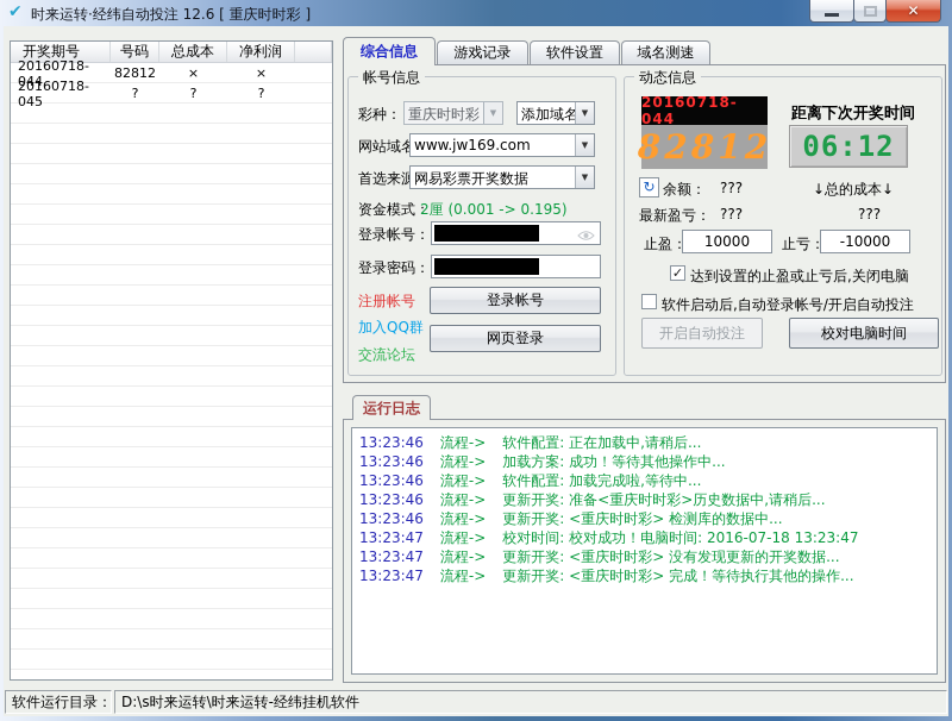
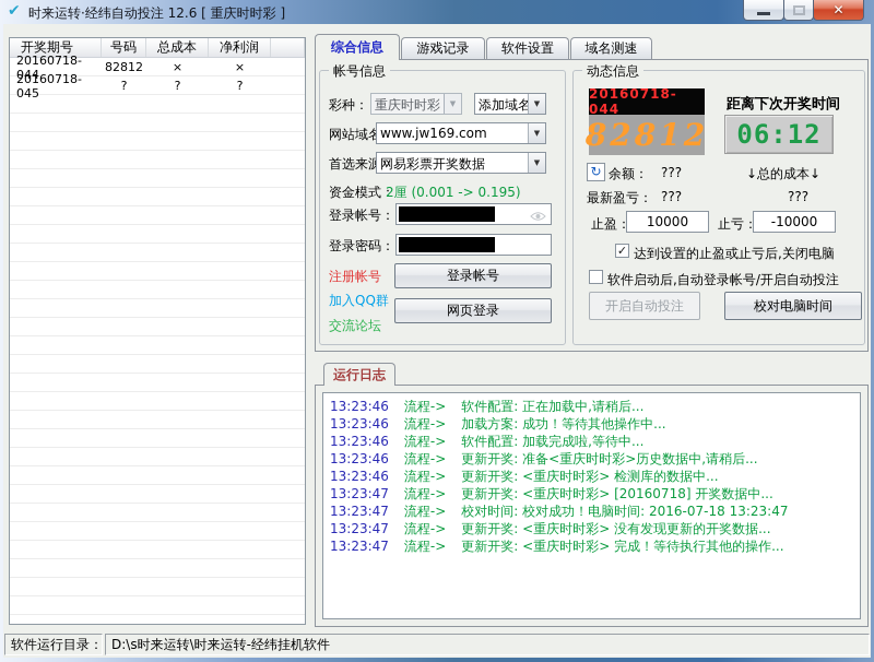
  ✔
  时来运转·经纬自动投注 12.6 [ 重庆时时彩 ]
  ✕
  开奖期号
  号码
  总成本
  净利润
  20160718-044
  82812
  ×
  ×
  20160718-045
  ?
  ?
  ?
  综合信息
  游戏记录
  软件设置
  域名测速
  帐号信息
  彩种：
  重庆时时彩
  ▼
  添加域名
  ▼
  网站域名
  www.jw169.com
  ▼
  首选来源
  网易彩票开奖数据
  ▼
  资金模式：
  2厘 (0.001 -> 0.195)
  登录帐号：
  登录密码：
  注册帐号
  加入QQ群
  交流论坛
  登录帐号
  网页登录
  动态信息
  20160718-044
  82812
  距离下次开奖时间
  06:12
  ↻
  余额：
  ???
  ↓总的成本↓
  最新盈亏：
  ???
  ???
  止盈：
  10000
  止亏：
  -10000
  ✓
  达到设置的止盈或止亏后,关闭电脑
  软件启动后,自动登录帐号/开启自动投注
  开启自动投注
  校对电脑时间
  运行日志
  13:23:46 流程-> 软件配置: 正在加载中,请稍后...
  13:23:46 流程-> 加载方案: 成功！等待其他操作中...
  13:23:46 流程-> 软件配置: 加载完成啦,等待中...
  13:23:46 流程-> 更新开奖: 准备<重庆时时彩>历史数据中,请稍后...
  13:23:46 流程-> 更新开奖: <重庆时时彩> 检测库的数据中...
+ 13:23:47 流程-> 更新开奖: <重庆时时彩> [20160718] 开奖数据中...
  13:23:47 流程-> 校对时间: 校对成功！电脑时间: 2016-07-18 13:23:47
  13:23:47 流程-> 更新开奖: <重庆时时彩> 没有发现更新的开奖数据...
  13:23:47 流程-> 更新开奖: <重庆时时彩> 完成！等待执行其他的操作...
  软件运行目录：
  D:\s时来运转\时来运转-经纬挂机软件
